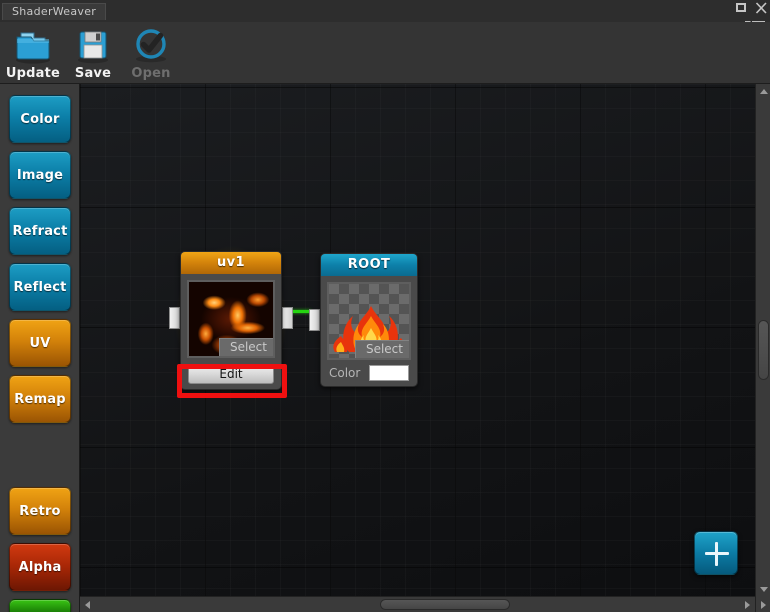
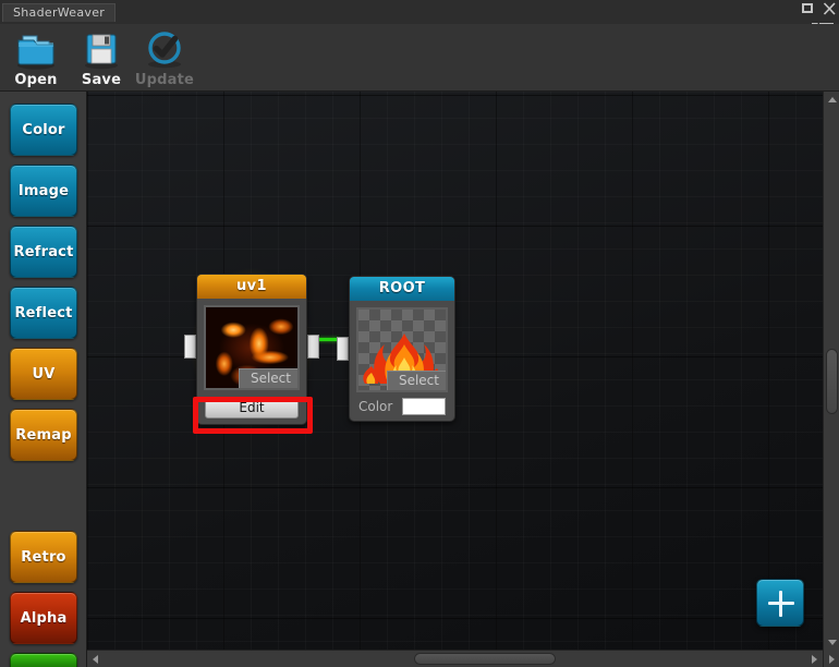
  ShaderWeaver
- Update
+ Open
  Save
- Open
+ Update
  Color
  Image
  Refract
  Reflect
  UV
  Remap
  Retro
  Alpha
  uv1
  Select
  Edit
  ROOT
  Select
  Color
